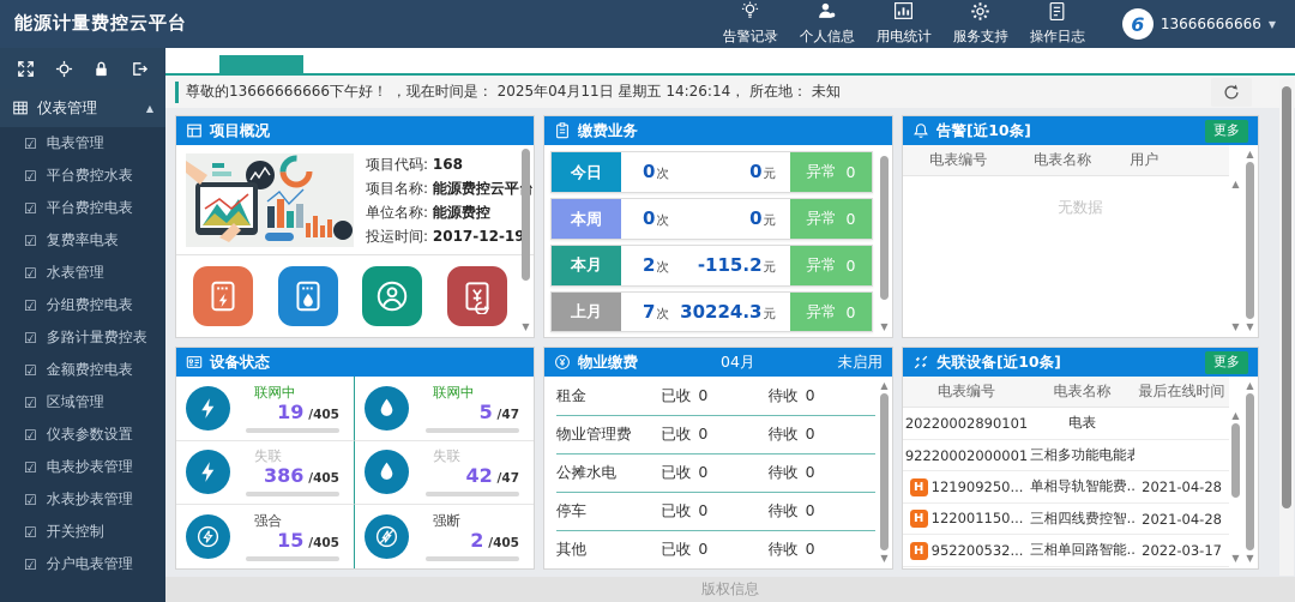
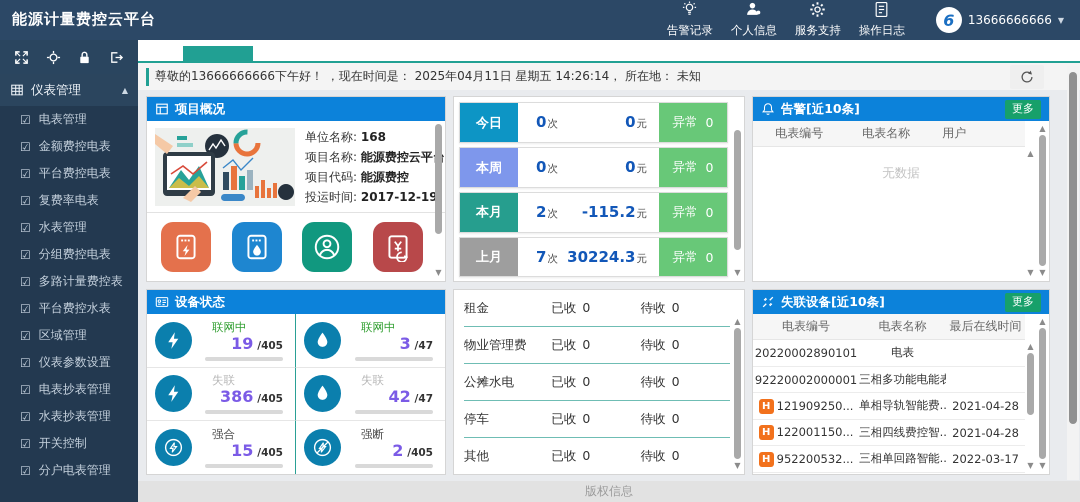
  能源计量费控云平台
  告警记录
  个人信息
- 用电统计
  服务支持
  操作日志
  6
  13666666666
  ▼
  仪表管理
  ▲
  ☑
  电表管理
  ☑
- 平台费控水表
+ 金额费控电表
  ☑
  平台费控电表
  ☑
  复费率电表
  ☑
  水表管理
  ☑
  分组费控电表
  ☑
  多路计量费控表
  ☑
- 金额费控电表
+ 平台费控水表
  ☑
  区域管理
  ☑
  仪表参数设置
  ☑
  电表抄表管理
  ☑
  水表抄表管理
  ☑
  开关控制
  ☑
  分户电表管理
  尊敬的13666666666下午好！ ，现在时间是： 2025年04月11日 星期五 14:26:14， 所在地： 未知
  项目概况
- 项目代码: 168
+ 单位名称: 168
  项目名称: 能源费控云平
- 单位名称: 能源费控
+ 项目代码: 能源费控
  投运时间: 2017-12-19
  ▼
- 缴费业务
  今日
  0次
  0元
  异常
  0
  本周
  0次
  0元
  异常
  0
  本月
  2次
  -115.2元
  异常
  0
  上月
  7次
  30224.3元
  异常
  0
  ▼
  告警[近10条]
  更多
  电表编号
  电表名称
  用户
  无数据
  ▲
  ▼
  ▲
  ▼
  设备状态
  联网中
  19 /405
  联网中
- 5 /47
+ 3 /47
  失联
  386 /405
  失联
  42 /47
  强合
  15 /405
  强断
  2 /405
- 物业缴费
- 04月
- 未启用
  租金
  已收 0
  待收 0
  物业管理费
  已收 0
  待收 0
  公摊水电
  已收 0
  待收 0
  停车
  已收 0
  待收 0
  其他
  已收 0
  待收 0
  ▲
  ▼
  失联设备[近10条]
  更多
  电表编号
  电表名称
  最后在线时间
  20220002890101
  电表
  92220002000001
  三相多功能电能表
  H 121909250...
  单相导轨智能费..
  2021-04-28
  H 122001150...
  三相四线费控智..
  2021-04-28
  H 952200532...
  三相单回路智能..
  2022-03-17
  ▲
  ▼
  ▲
  ▼
  版权信息
